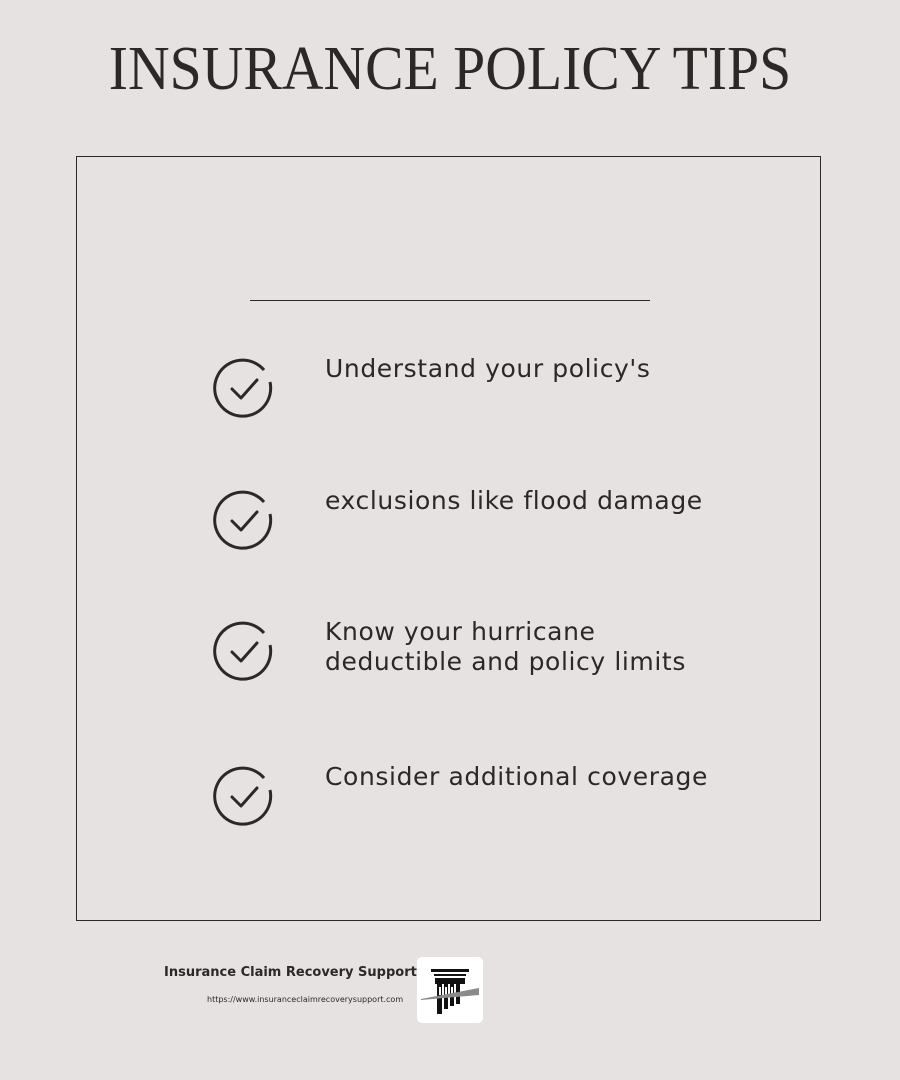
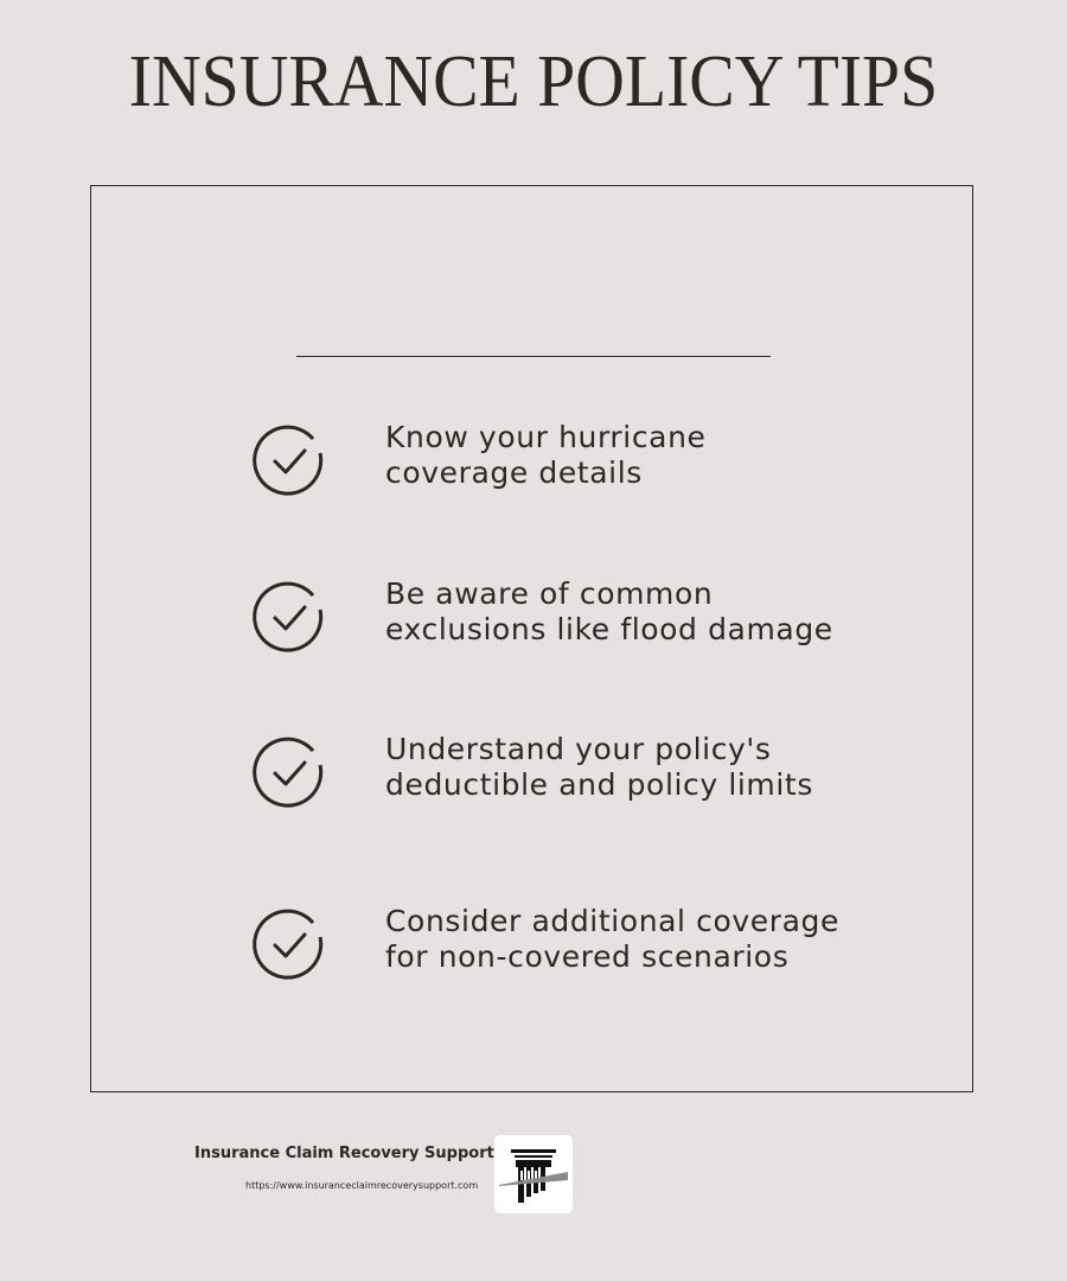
  INSURANCE POLICY TIPS
- Understand your policy's
+ Know your hurricane
+ coverage details
+ Be aware of common
  exclusions like flood damage
- Know your hurricane
+ Understand your policy's
  deductible and policy limits
  Consider additional coverage
+ for non-covered scenarios
  Insurance Claim Recovery Support
  https://www.insuranceclaimrecoverysupport.com
